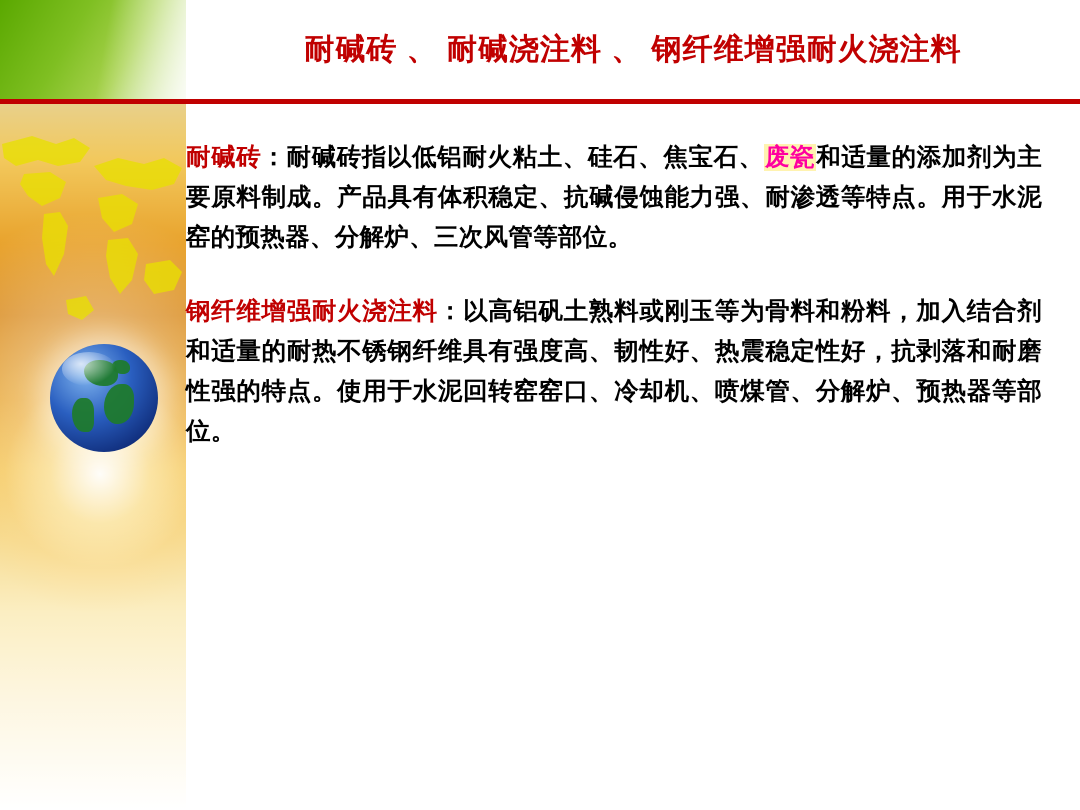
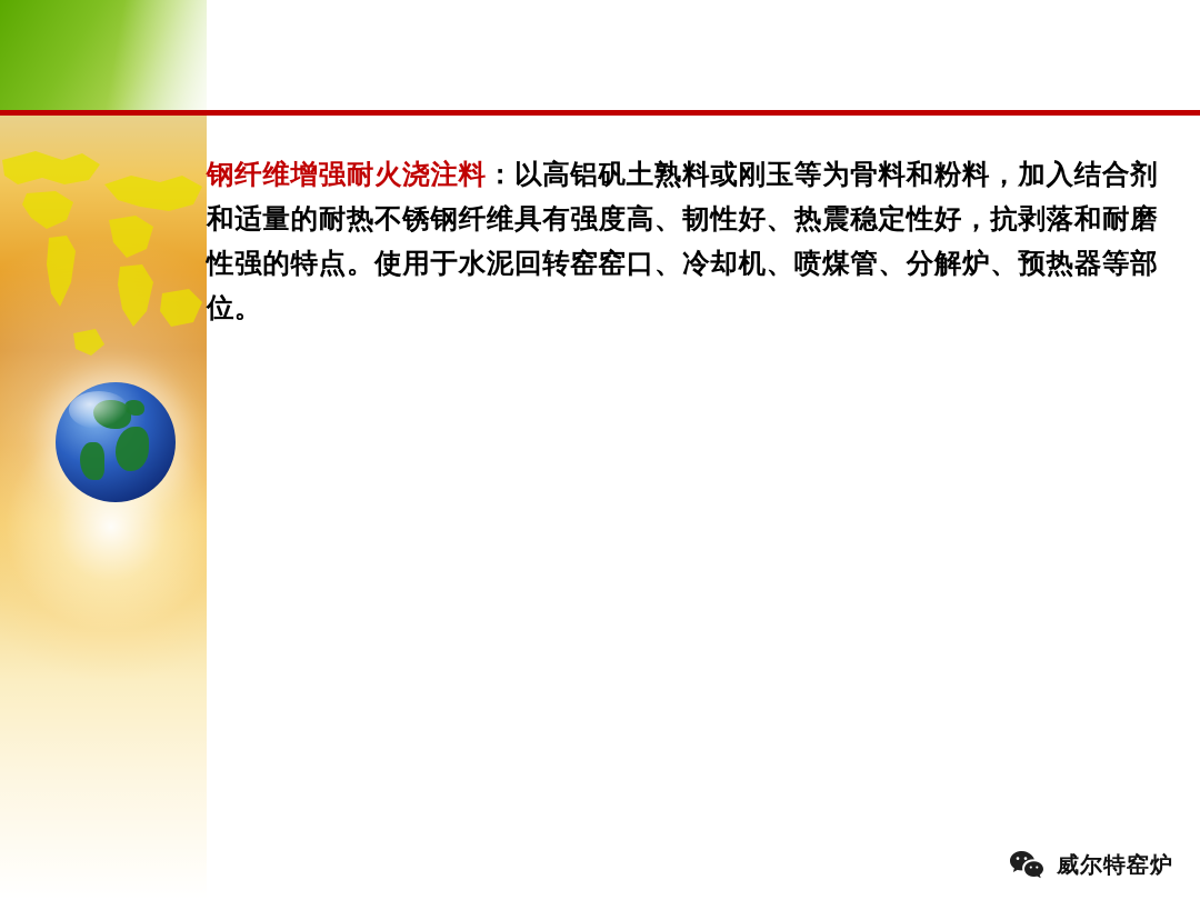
- 耐碱砖 、 耐碱浇注料 、 钢纤维增强耐火浇注料
- 耐碱砖：耐碱砖指以低铝耐火粘土、硅石、焦宝石、废瓷和适量的添加剂为主要原料制成。产品具有体积稳定、抗碱侵蚀能力强、耐渗透等特点。用于水泥窑的预热器、分解炉、三次风管等部位。
  钢纤维增强耐火浇注料：以高铝矾土熟料或刚玉等为骨料和粉料，加入结合剂和适量的耐热不锈钢纤维具有强度高、韧性好、热震稳定性好，抗剥落和耐磨性强的特点。使用于水泥回转窑窑口、冷却机、喷煤管、分解炉、预热器等部位。
+ 威尔特窑炉
